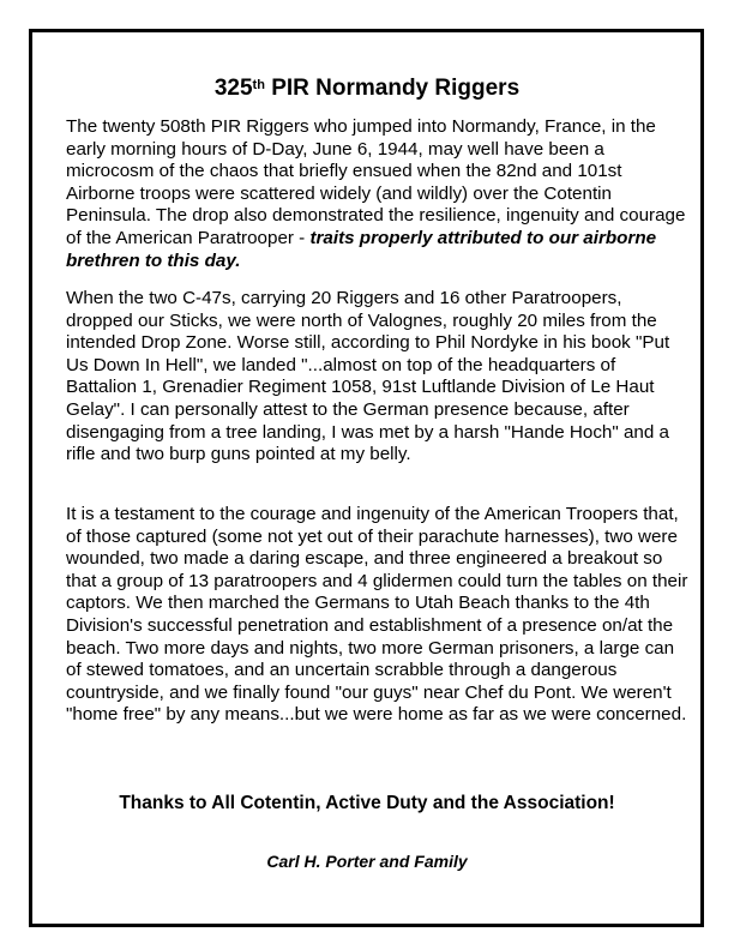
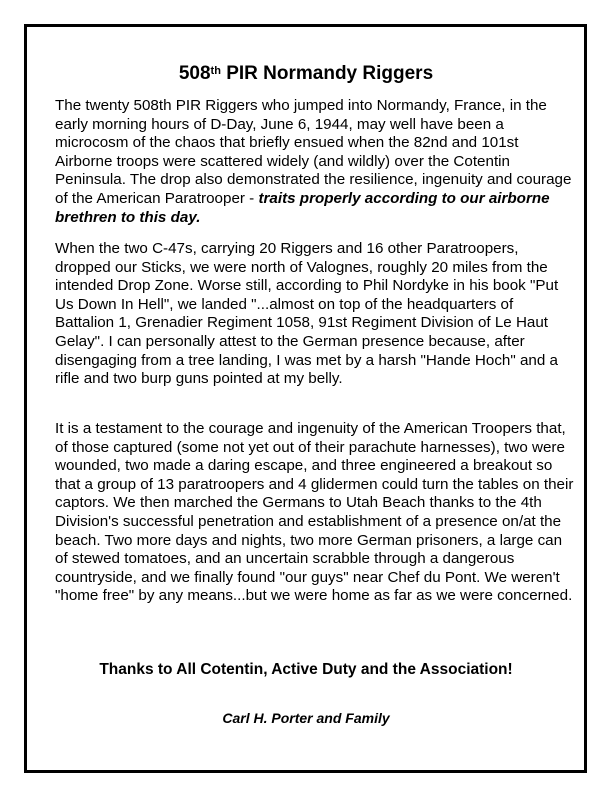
- 325th PIR Normandy Riggers
+ 508th PIR Normandy Riggers
- The twenty 508th PIR Riggers who jumped into Normandy, France, in the early morning hours of D-Day, June 6, 1944, may well have been a microcosm of the chaos that briefly ensued when the 82nd and 101st Airborne troops were scattered widely (and wildly) over the Cotentin Peninsula. The drop also demonstrated the resilience, ingenuity and courage of the American Paratrooper - traits properly attributed to our airborne brethren to this day.
+ The twenty 508th PIR Riggers who jumped into Normandy, France, in the early morning hours of D-Day, June 6, 1944, may well have been a microcosm of the chaos that briefly ensued when the 82nd and 101st Airborne troops were scattered widely (and wildly) over the Cotentin Peninsula. The drop also demonstrated the resilience, ingenuity and courage of the American Paratrooper - traits properly according to our airborne brethren to this day.
- When the two C-47s, carrying 20 Riggers and 16 other Paratroopers, dropped our Sticks, we were north of Valognes, roughly 20 miles from the intended Drop Zone. Worse still, according to Phil Nordyke in his book "Put Us Down In Hell", we landed "...almost on top of the headquarters of Battalion 1, Grenadier Regiment 1058, 91st Luftlande Division of Le Haut Gelay". I can personally attest to the German presence because, after disengaging from a tree landing, I was met by a harsh "Hande Hoch" and a rifle and two burp guns pointed at my belly.
+ When the two C-47s, carrying 20 Riggers and 16 other Paratroopers, dropped our Sticks, we were north of Valognes, roughly 20 miles from the intended Drop Zone. Worse still, according to Phil Nordyke in his book "Put Us Down In Hell", we landed "...almost on top of the headquarters of Battalion 1, Grenadier Regiment 1058, 91st Regiment Division of Le Haut Gelay". I can personally attest to the German presence because, after disengaging from a tree landing, I was met by a harsh "Hande Hoch" and a rifle and two burp guns pointed at my belly.
  It is a testament to the courage and ingenuity of the American Troopers that, of those captured (some not yet out of their parachute harnesses), two were wounded, two made a daring escape, and three engineered a breakout so that a group of 13 paratroopers and 4 glidermen could turn the tables on their captors. We then marched the Germans to Utah Beach thanks to the 4th Division's successful penetration and establishment of a presence on/at the beach. Two more days and nights, two more German prisoners, a large can of stewed tomatoes, and an uncertain scrabble through a dangerous countryside, and we finally found "our guys" near Chef du Pont. We weren't "home free" by any means...but we were home as far as we were concerned.
  Thanks to All Cotentin, Active Duty and the Association!
  Carl H. Porter and Family
